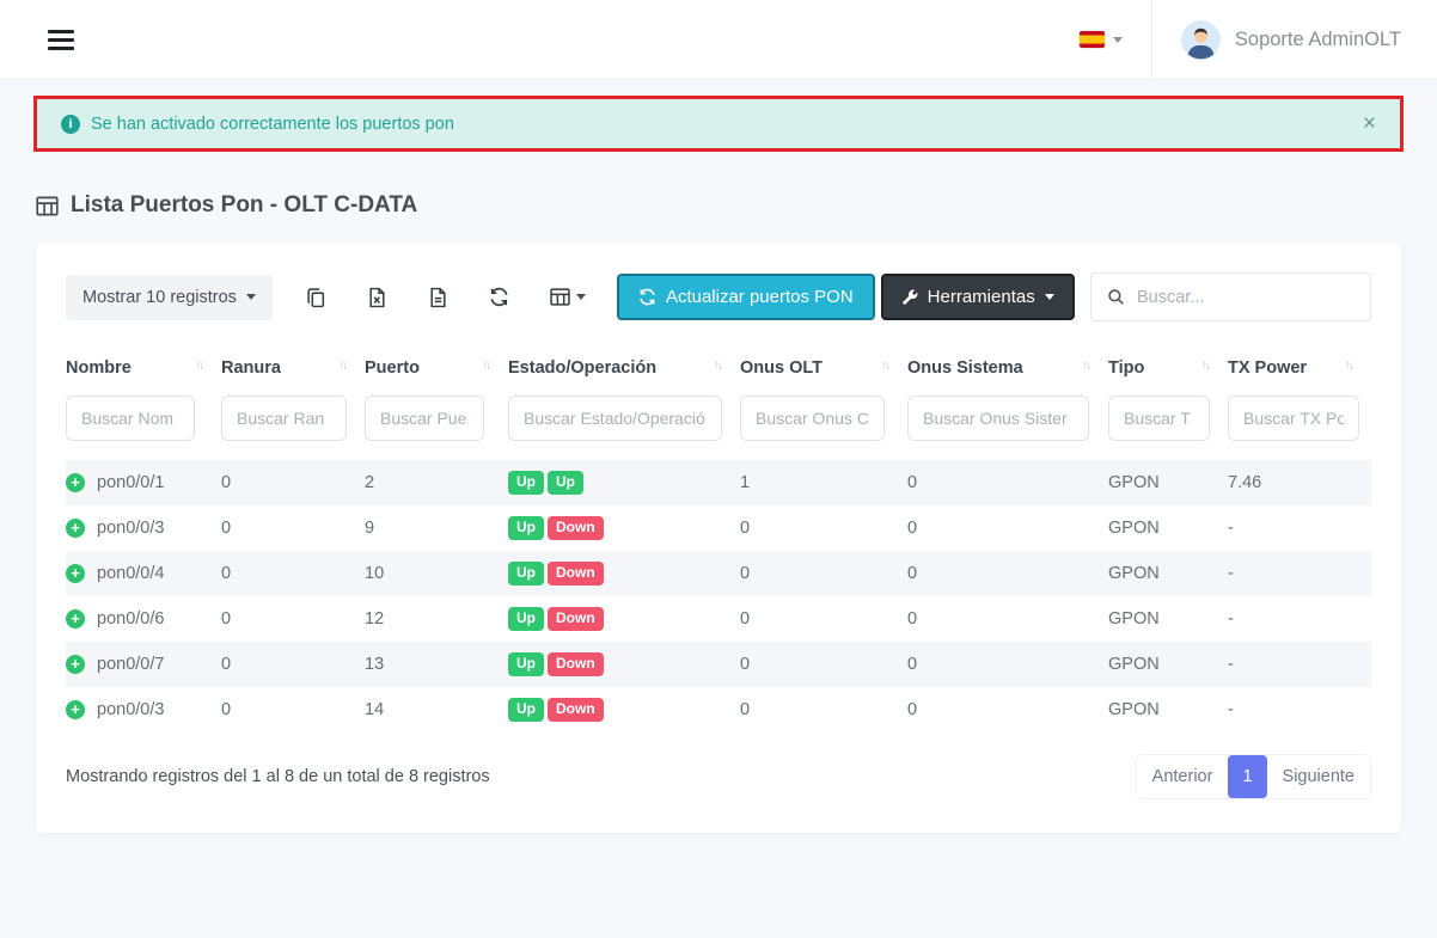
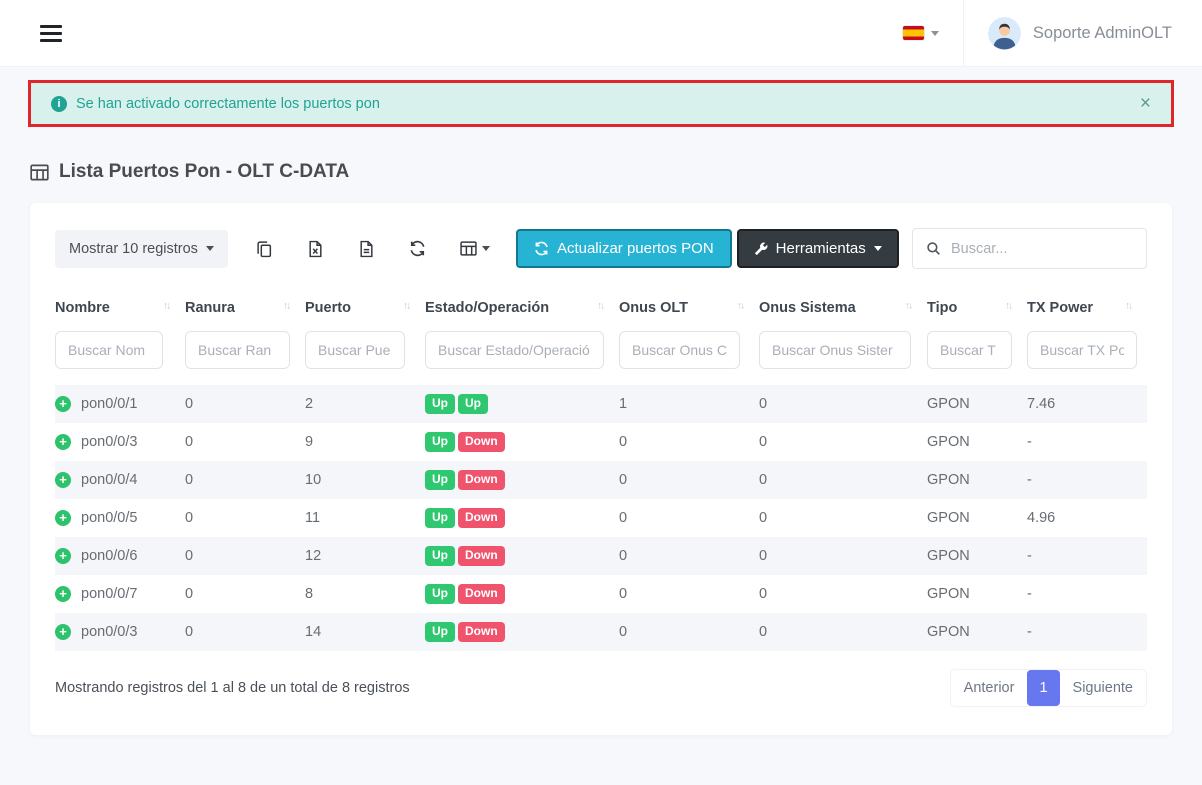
  Soporte AdminOLT
  i
  Se han activado correctamente los puertos pon
  ×
  Lista Puertos Pon - OLT C-DATA
  Mostrar 10 registros
  Actualizar puertos PON
  Herramientas
  Buscar...
  Nombre ↑↓	Ranura ↑↓	Puerto ↑↓	Estado/Operación ↑↓	Onus OLT ↑↓	Onus Sistema ↑↓	Tipo ↑↓	TX Power ↑↓
  Buscar Nom	Buscar Ran	Buscar Pue	Buscar Estado/Operació	Buscar Onus C	Buscar Onus Sister	Buscar T	Buscar TX Po
  + pon0/0/1	0	2	Up Up	1	0	GPON	7.46
  + pon0/0/3	0	9	Up Down	0	0	GPON	-
  + pon0/0/4	0	10	Up Down	0	0	GPON	-
+ + pon0/0/5	0	11	Up Down	0	0	GPON	4.96
  + pon0/0/6	0	12	Up Down	0	0	GPON	-
- + pon0/0/7	0	13	Up Down	0	0	GPON	-
+ + pon0/0/7	0	8	Up Down	0	0	GPON	-
  + pon0/0/3	0	14	Up Down	0	0	GPON	-
  Mostrando registros del 1 al 8 de un total de 8 registros
  Anterior
  1
  Siguiente
